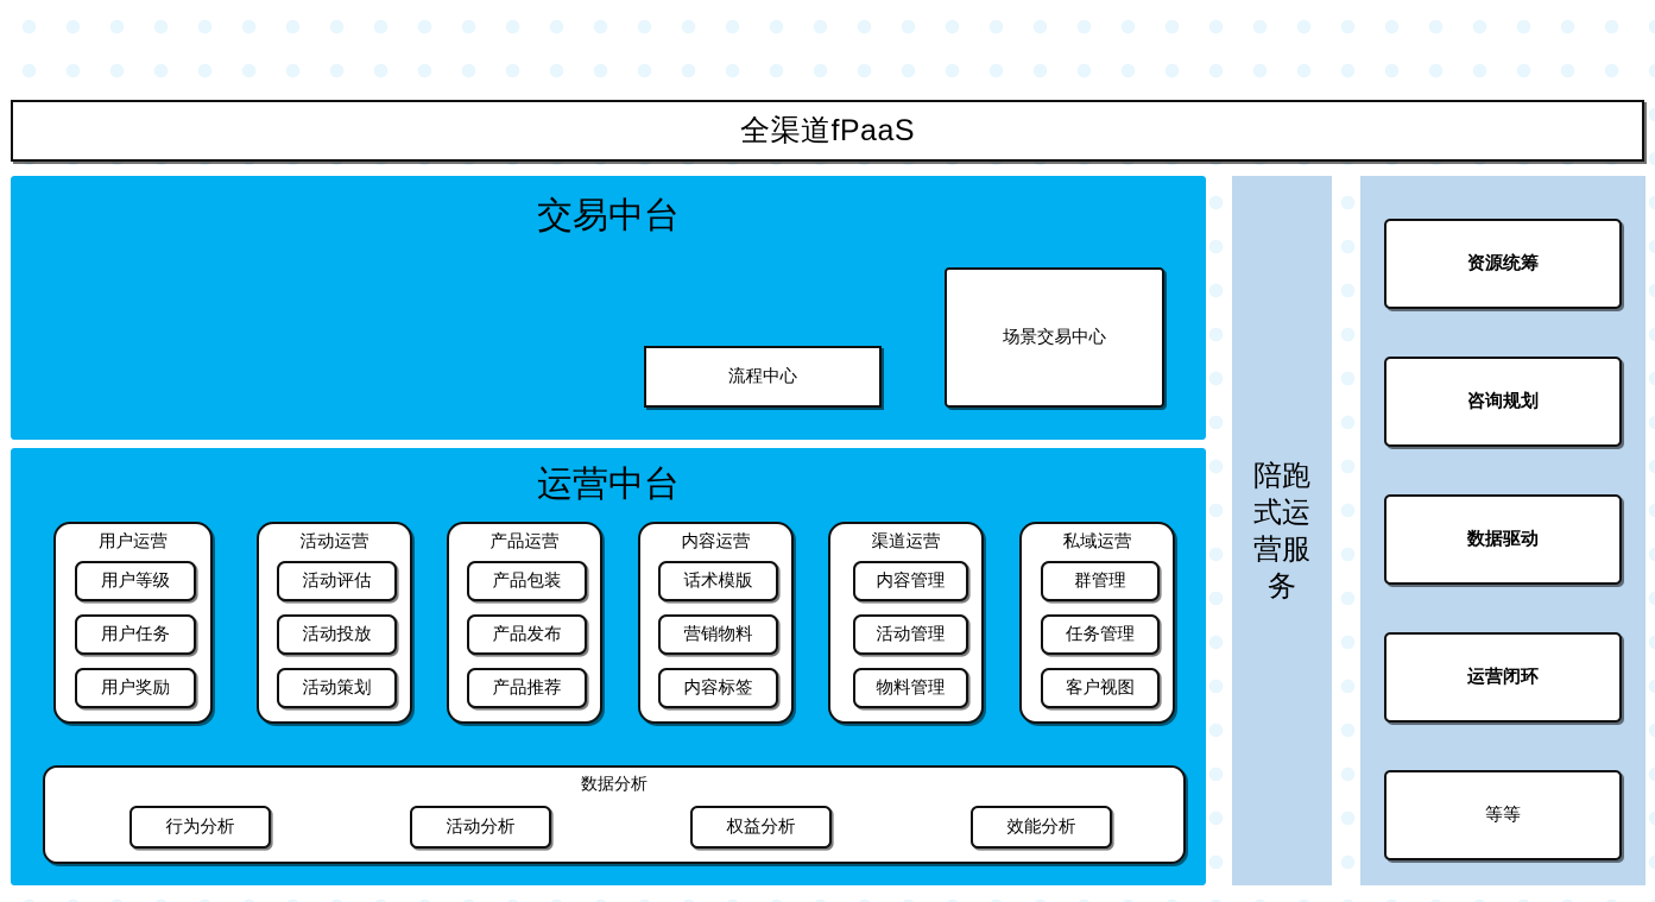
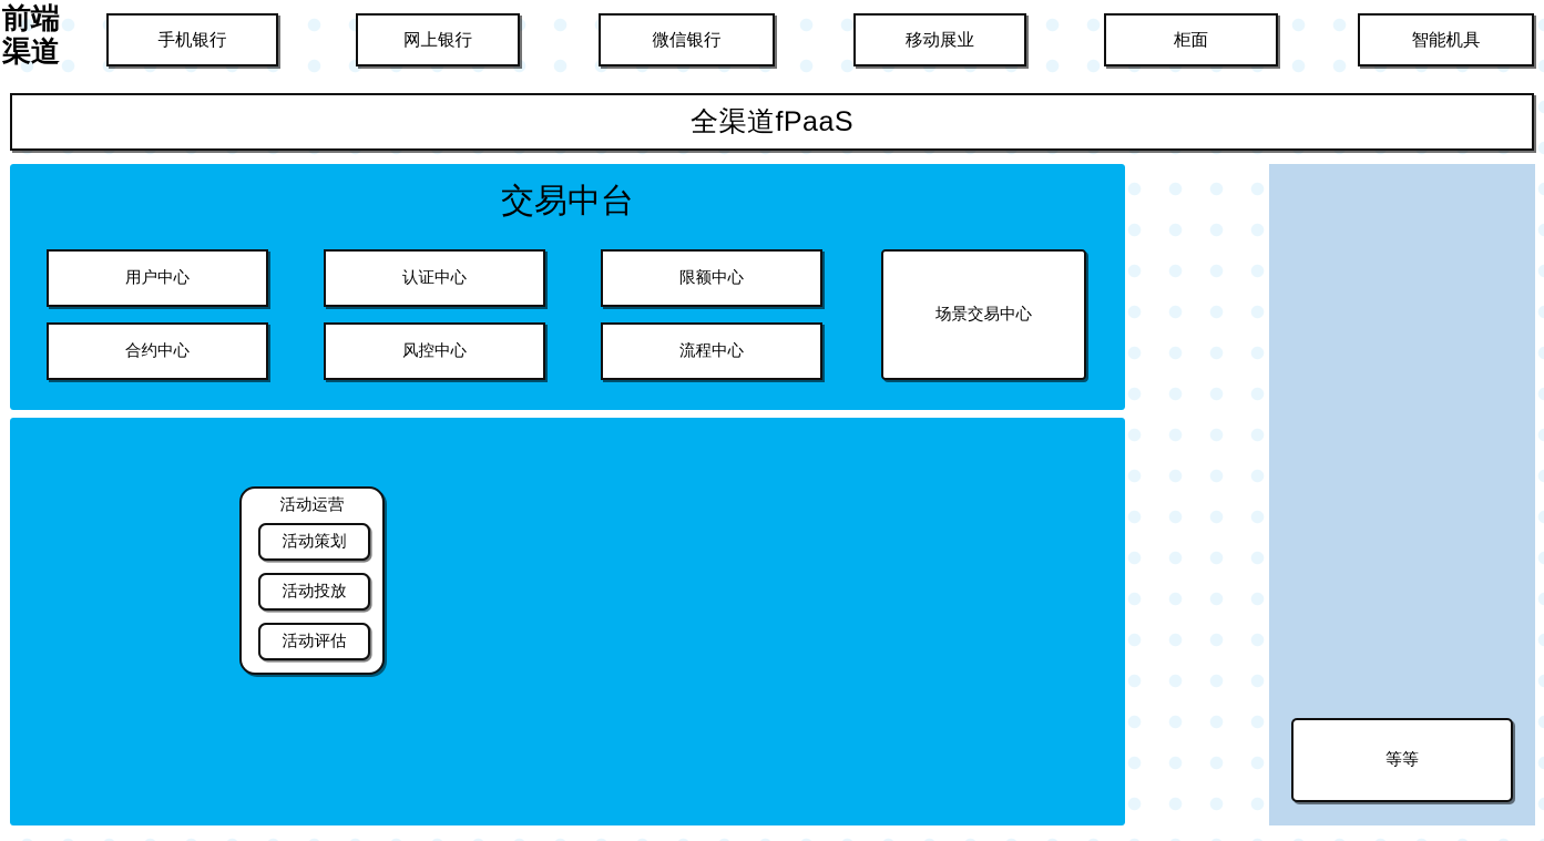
+ 前端
+ 渠道
+ 手机银行
+ 网上银行
+ 微信银行
+ 移动展业
+ 柜面
+ 智能机具
  全渠道fPaaS
  交易中台
+ 用户中心
+ 认证中心
+ 限额中心
+ 合约中心
+ 风控中心
  流程中心
  场景交易中心
- 运营中台
- 用户运营
- 用户等级
- 用户任务
- 用户奖励
  活动运营
- 活动评估
+ 活动策划
  活动投放
- 活动策划
+ 活动评估
- 产品运营
- 产品包装
- 产品发布
- 产品推荐
- 内容运营
- 话术模版
- 营销物料
- 内容标签
- 渠道运营
- 内容管理
- 活动管理
- 物料管理
- 私域运营
- 群管理
- 任务管理
- 客户视图
- 数据分析
- 行为分析
- 活动分析
- 权益分析
- 效能分析
- 陪跑式运营服务
- 资源统筹
- 咨询规划
- 数据驱动
- 运营闭环
  等等
